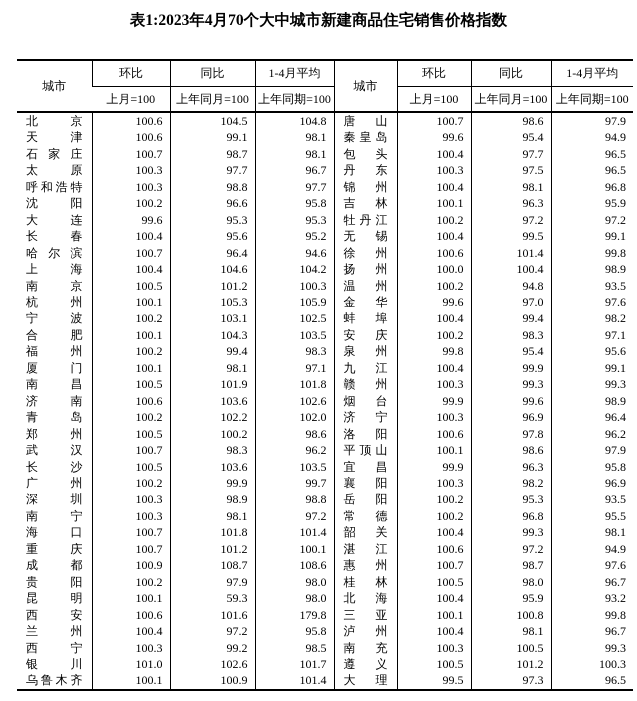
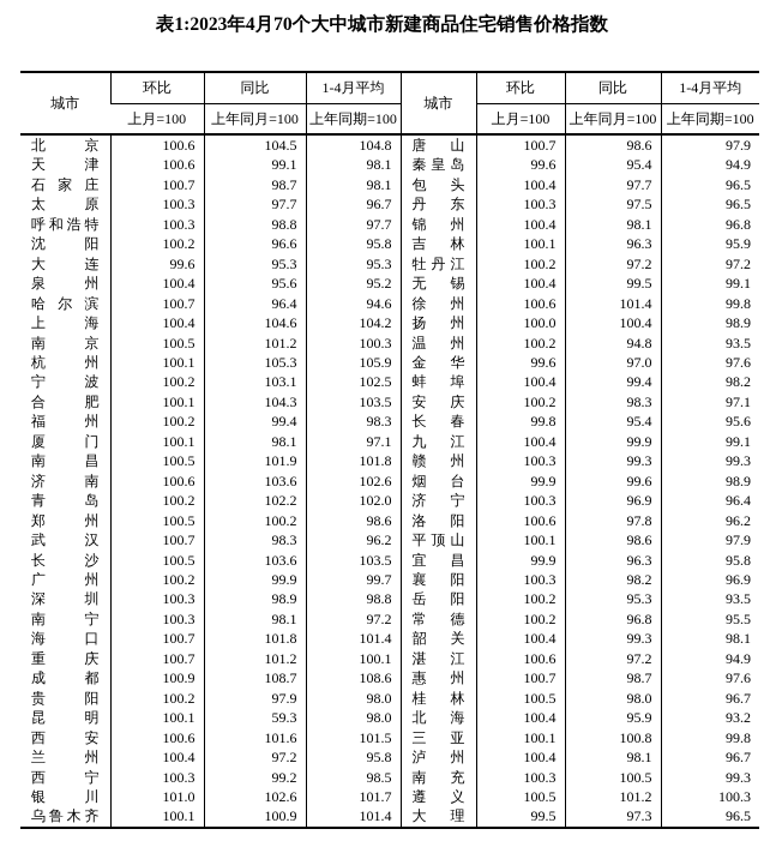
  表1:2023年4月70个大中城市新建商品住宅销售价格指数
  城市	环比	同比	1-4月平均	城市	环比	同比	1-4月平均
  上月=100	上年同月=100	上年同期=100	上月=100	上年同月=100	上年同期=100
  北京	100.6	104.5	104.8	唐山	100.7	98.6	97.9
  天津	100.6	99.1	98.1	秦皇岛	99.6	95.4	94.9
  石家庄	100.7	98.7	98.1	包头	100.4	97.7	96.5
  太原	100.3	97.7	96.7	丹东	100.3	97.5	96.5
  呼和浩特	100.3	98.8	97.7	锦州	100.4	98.1	96.8
  沈阳	100.2	96.6	95.8	吉林	100.1	96.3	95.9
  大连	99.6	95.3	95.3	牡丹江	100.2	97.2	97.2
- 长春	100.4	95.6	95.2	无锡	100.4	99.5	99.1
+ 泉州	100.4	95.6	95.2	无锡	100.4	99.5	99.1
  哈尔滨	100.7	96.4	94.6	徐州	100.6	101.4	99.8
  上海	100.4	104.6	104.2	扬州	100.0	100.4	98.9
  南京	100.5	101.2	100.3	温州	100.2	94.8	93.5
  杭州	100.1	105.3	105.9	金华	99.6	97.0	97.6
  宁波	100.2	103.1	102.5	蚌埠	100.4	99.4	98.2
  合肥	100.1	104.3	103.5	安庆	100.2	98.3	97.1
- 福州	100.2	99.4	98.3	泉州	99.8	95.4	95.6
+ 福州	100.2	99.4	98.3	长春	99.8	95.4	95.6
  厦门	100.1	98.1	97.1	九江	100.4	99.9	99.1
  南昌	100.5	101.9	101.8	赣州	100.3	99.3	99.3
  济南	100.6	103.6	102.6	烟台	99.9	99.6	98.9
  青岛	100.2	102.2	102.0	济宁	100.3	96.9	96.4
  郑州	100.5	100.2	98.6	洛阳	100.6	97.8	96.2
  武汉	100.7	98.3	96.2	平顶山	100.1	98.6	97.9
  长沙	100.5	103.6	103.5	宜昌	99.9	96.3	95.8
  广州	100.2	99.9	99.7	襄阳	100.3	98.2	96.9
  深圳	100.3	98.9	98.8	岳阳	100.2	95.3	93.5
  南宁	100.3	98.1	97.2	常德	100.2	96.8	95.5
  海口	100.7	101.8	101.4	韶关	100.4	99.3	98.1
  重庆	100.7	101.2	100.1	湛江	100.6	97.2	94.9
  成都	100.9	108.7	108.6	惠州	100.7	98.7	97.6
  贵阳	100.2	97.9	98.0	桂林	100.5	98.0	96.7
  昆明	100.1	59.3	98.0	北海	100.4	95.9	93.2
- 西安	100.6	101.6	179.8	三亚	100.1	100.8	99.8
+ 西安	100.6	101.6	101.5	三亚	100.1	100.8	99.8
  兰州	100.4	97.2	95.8	泸州	100.4	98.1	96.7
  西宁	100.3	99.2	98.5	南充	100.3	100.5	99.3
  银川	101.0	102.6	101.7	遵义	100.5	101.2	100.3
  乌鲁木齐	100.1	100.9	101.4	大理	99.5	97.3	96.5
